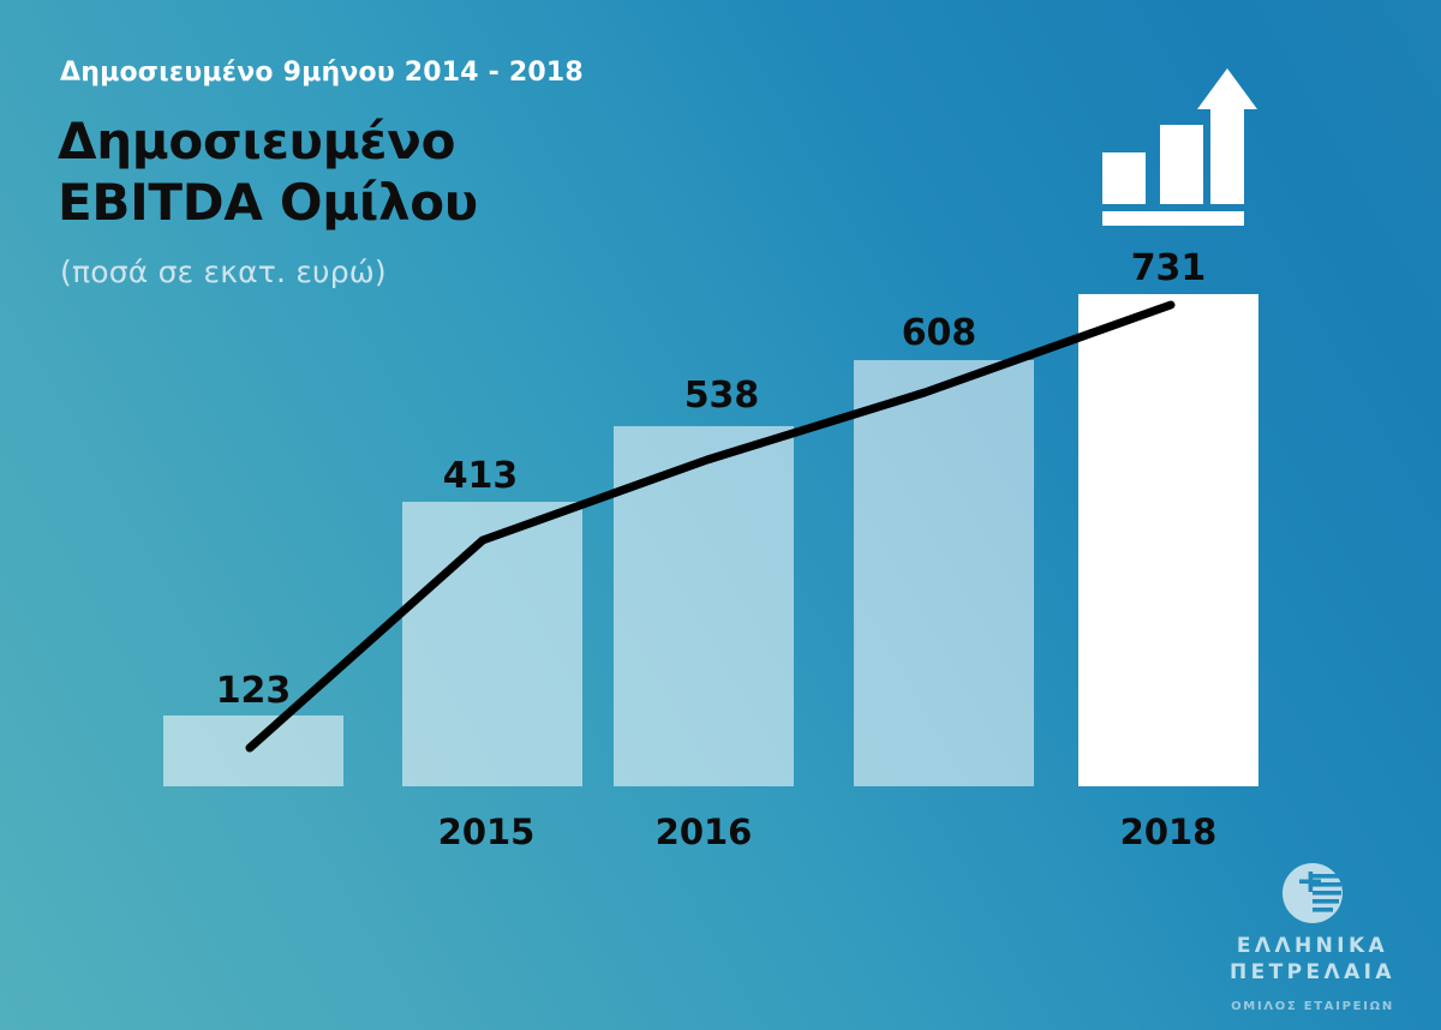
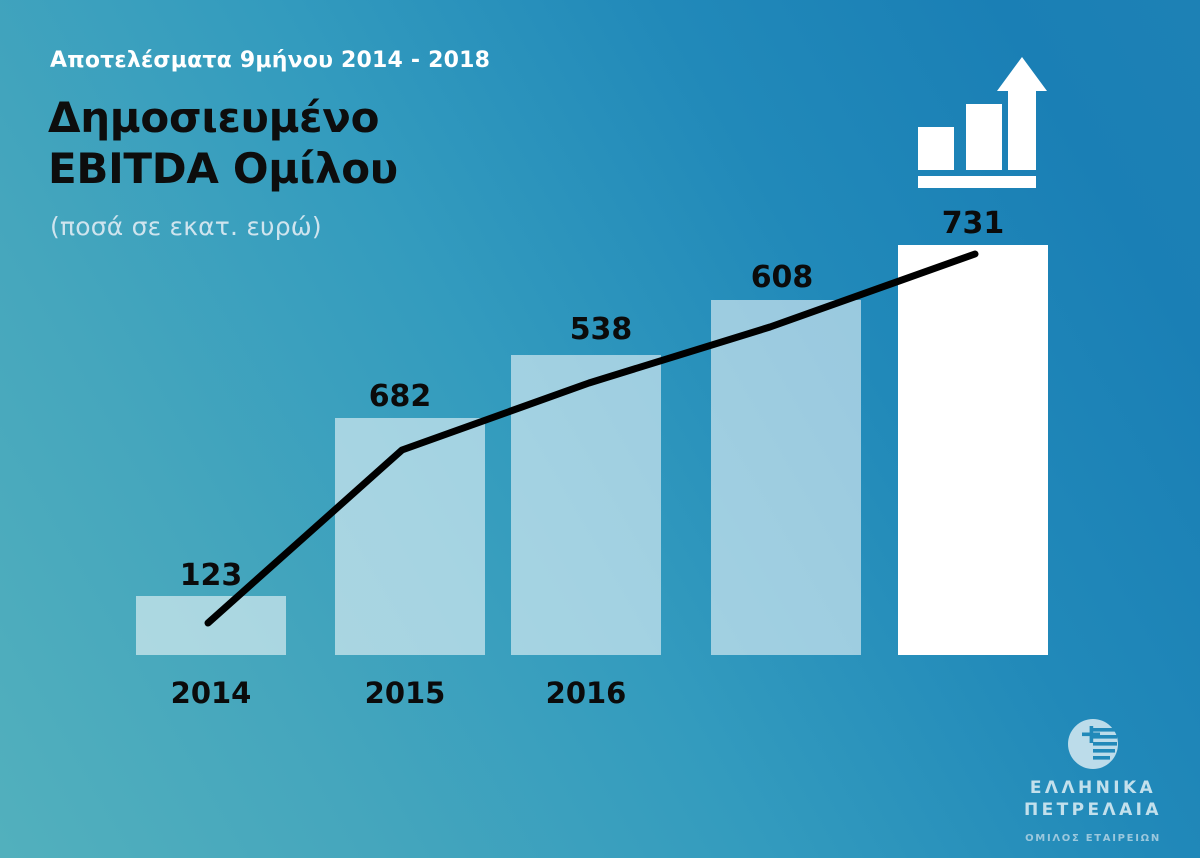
- Δημοσιευμένο 9μήνου 2014 - 2018
+ Αποτελέσματα 9μήνου 2014 - 2018
  Δημοσιευμένο
  EBITDA Ομίλου
  (ποσά σε εκατ. ευρώ)
  123
- 413
+ 682
  538
  608
  731
+ 2014
  2015
  2016
- 2018
  ΕΛΛΗΝΙΚΑ
  ΠΕΤΡΕΛΑΙΑ
  ΟΜΙΛΟΣ ΕΤΑΙΡΕΙΩΝ
